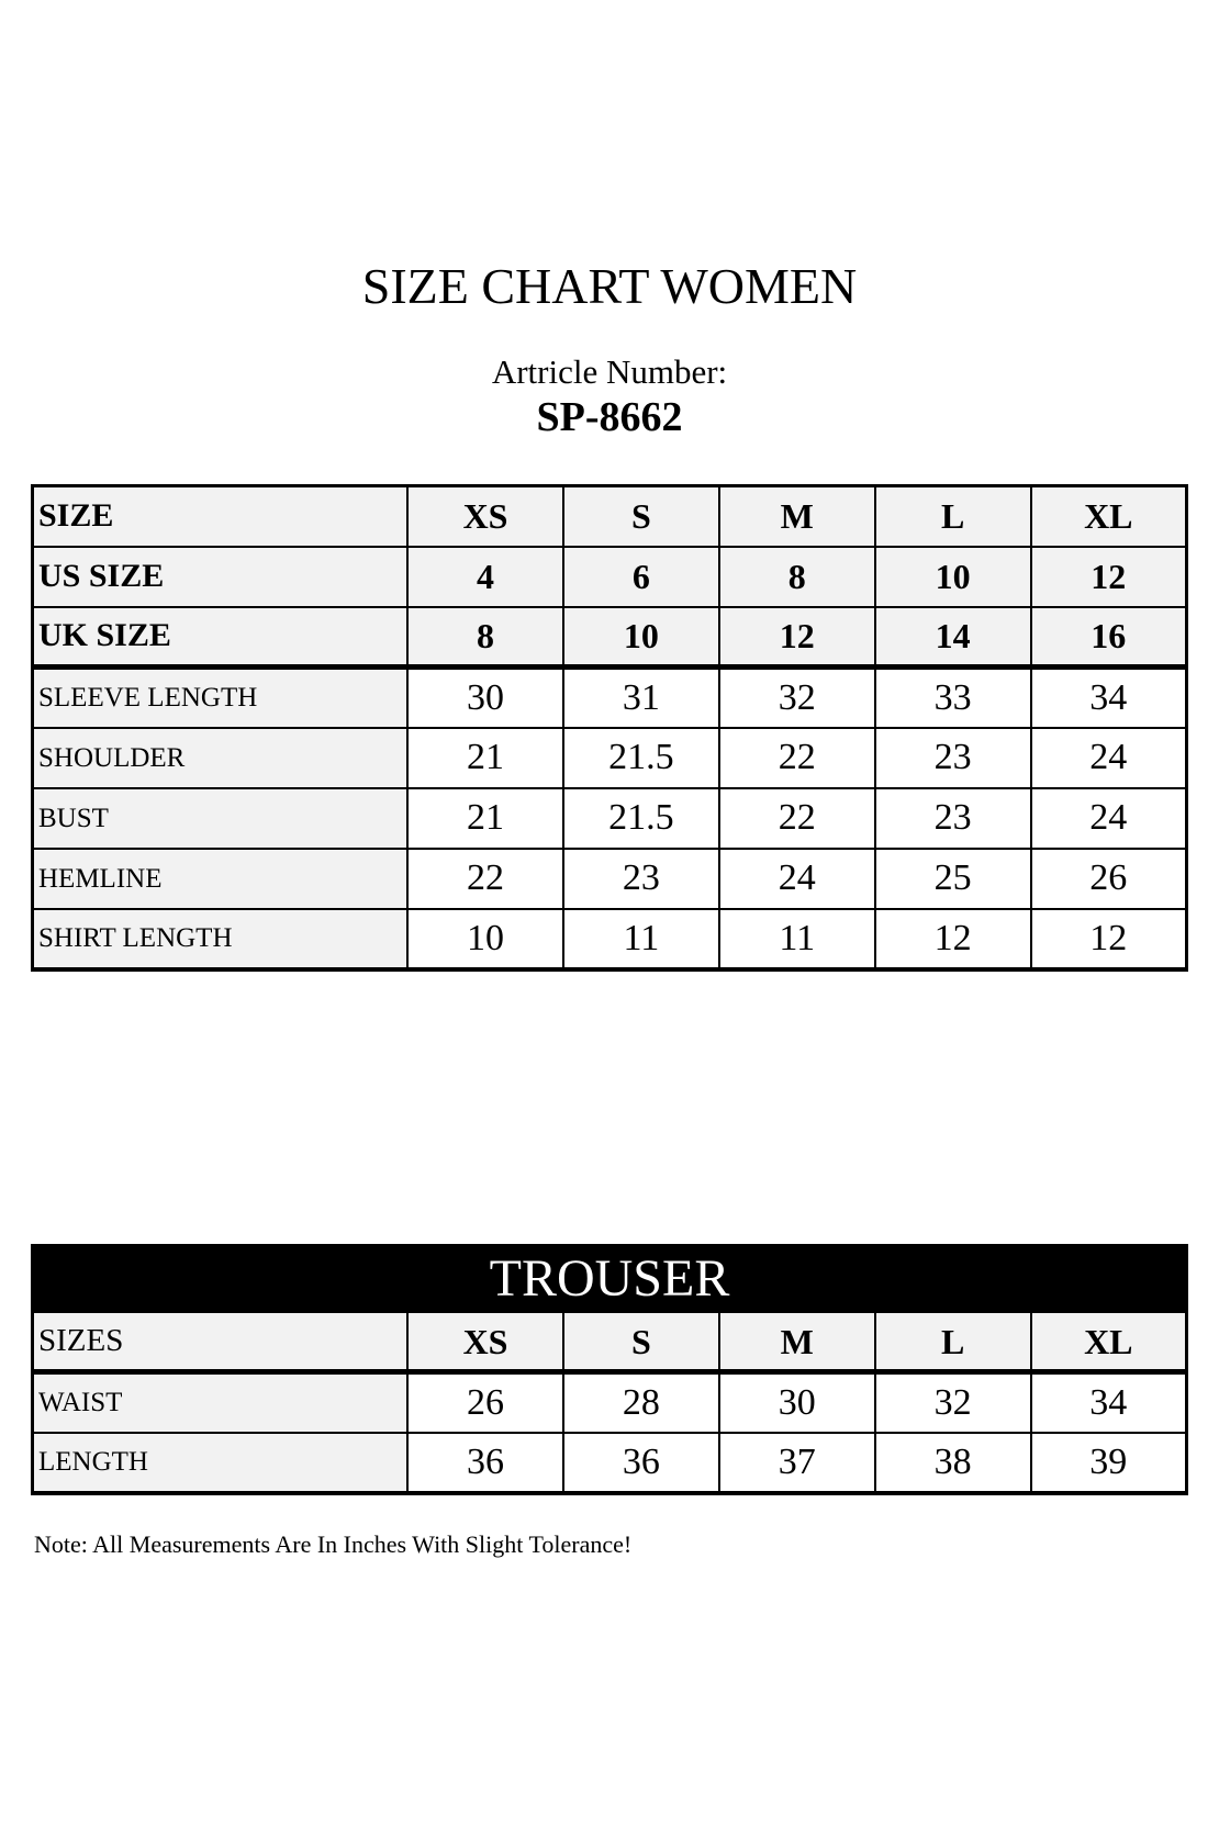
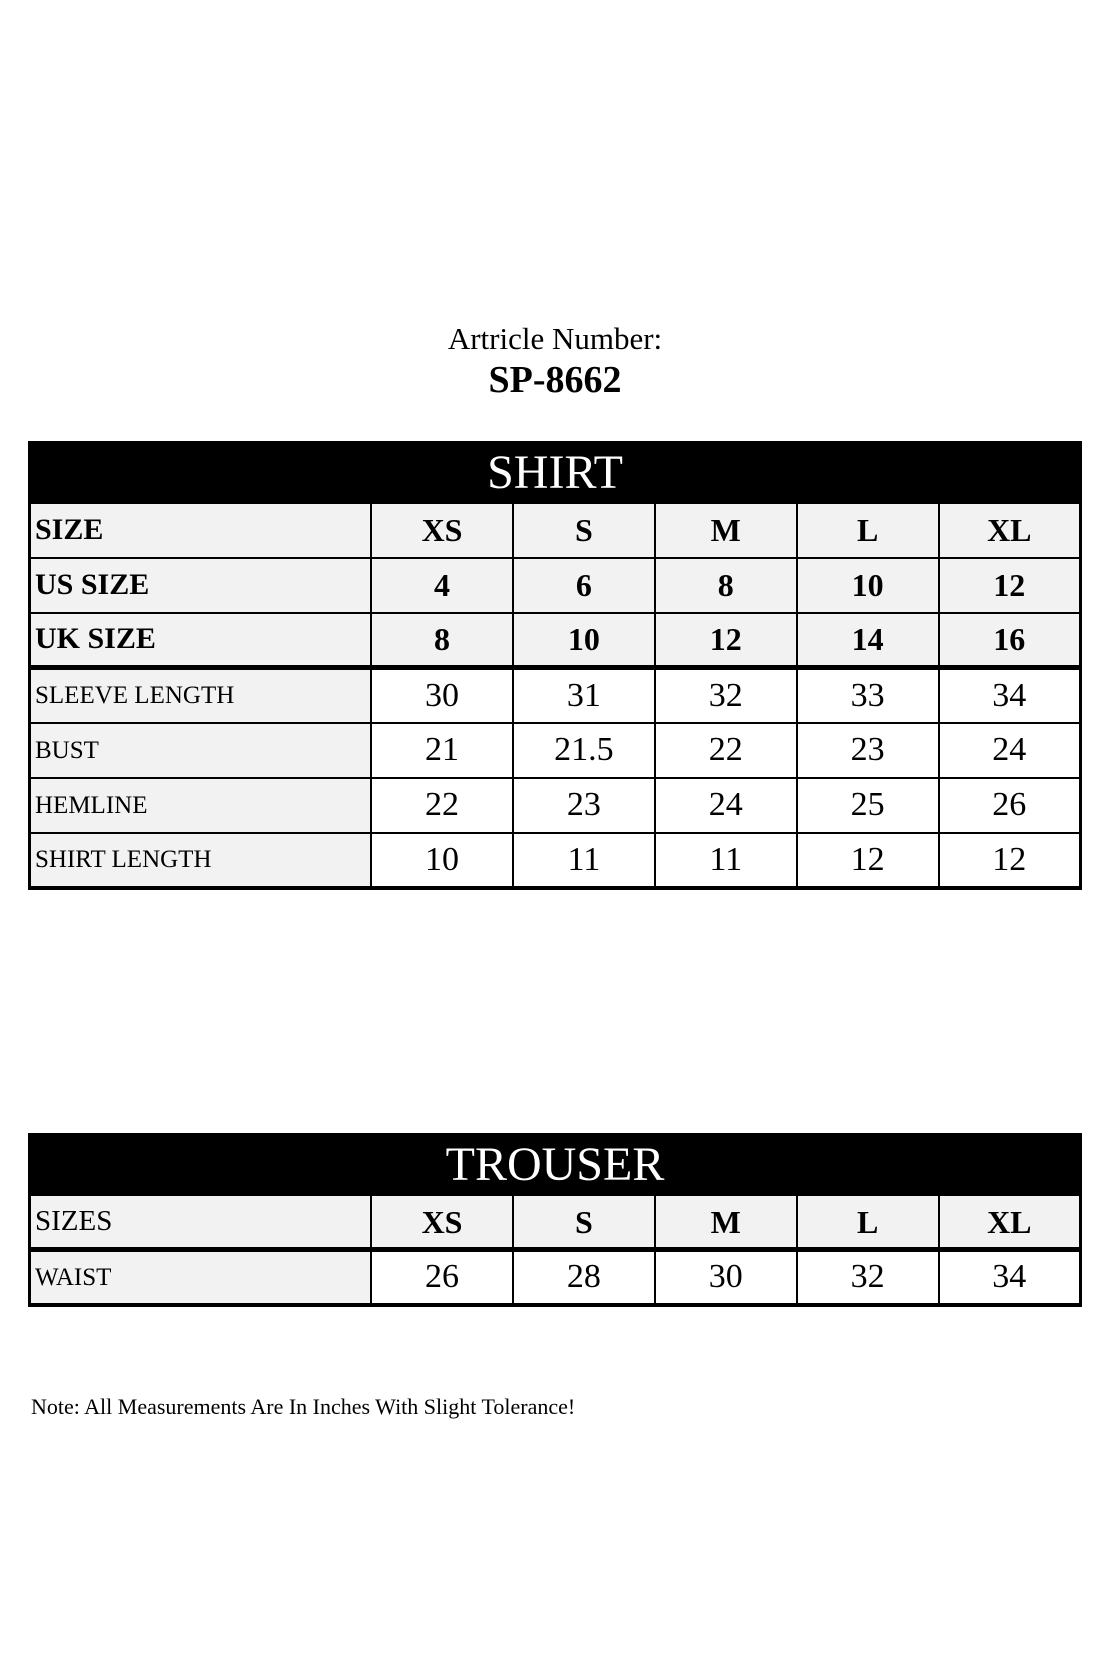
- SIZE CHART WOMEN
  Artricle Number:
  SP-8662
+ SHIRT
  SIZE	XS	S	M	L	XL
  US SIZE	4	6	8	10	12
  UK SIZE	8	10	12	14	16
  SLEEVE LENGTH	30	31	32	33	34
- SHOULDER	21	21.5	22	23	24
  BUST	21	21.5	22	23	24
  HEMLINE	22	23	24	25	26
  SHIRT LENGTH	10	11	11	12	12
  TROUSER
  SIZES	XS	S	M	L	XL
  WAIST	26	28	30	32	34
- LENGTH	36	36	37	38	39
  Note: All Measurements Are In Inches With Slight Tolerance!
